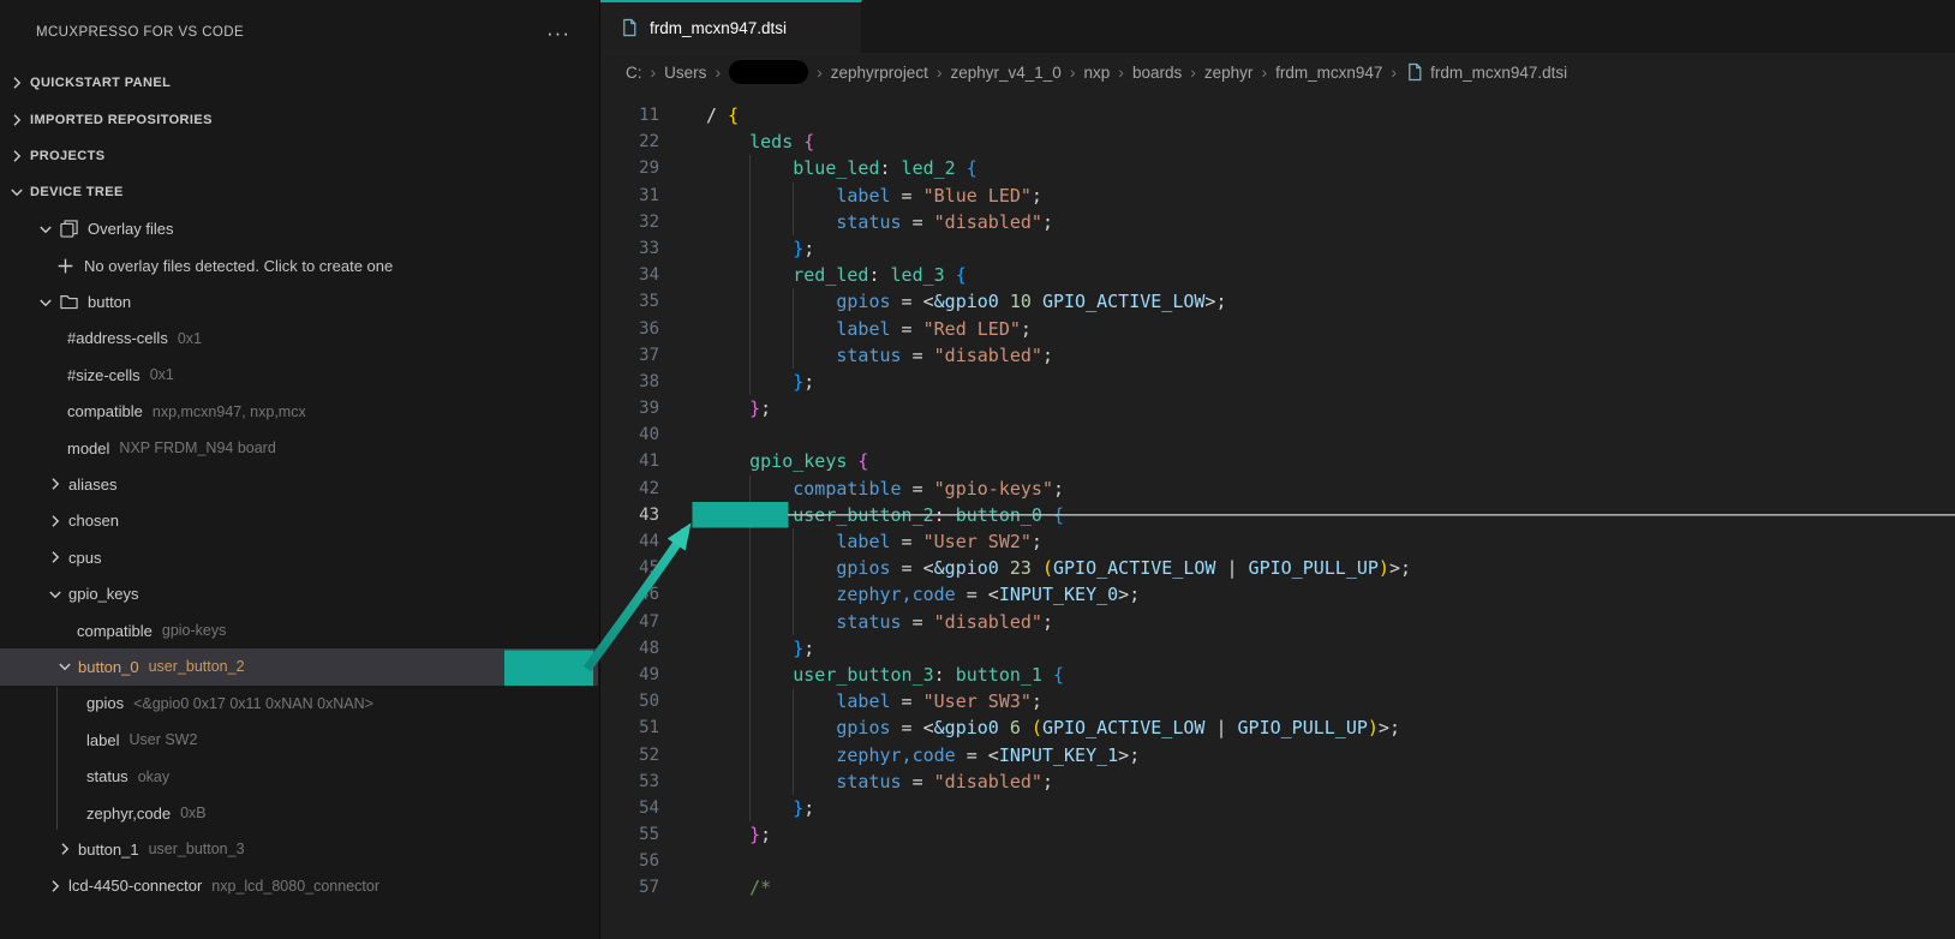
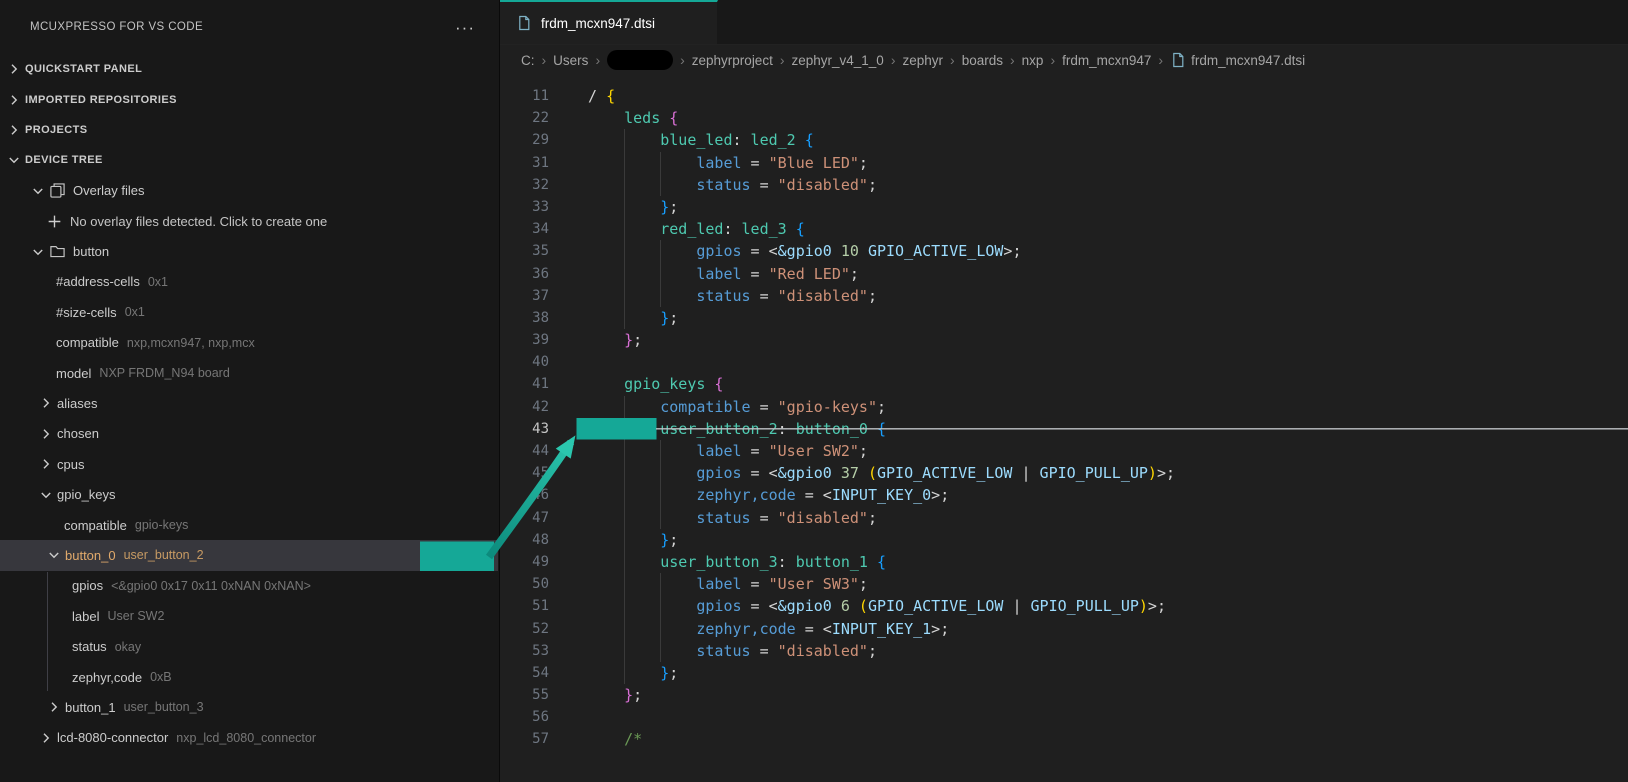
  MCUXPRESSO FOR VS CODE
  ···
  QUICKSTART PANEL
  IMPORTED REPOSITORIES
  PROJECTS
  DEVICE TREE
  Overlay files
  No overlay files detected. Click to create one
  button
  #address-cells
  0x1
  #size-cells
  0x1
  compatible
  nxp,mcxn947, nxp,mcx
  model
  NXP FRDM_N94 board
  aliases
  chosen
  cpus
  gpio_keys
  compatible
  gpio-keys
  button_0
  user_button_2
  gpios
  <&gpio0 0x17 0x11 0xNAN 0xNAN>
  label
  User SW2
  status
  okay
  zephyr,code
  0xB
  button_1
  user_button_3
- lcd-4450-connector
+ lcd-8080-connector
  nxp_lcd_8080_connector
  frdm_mcxn947.dtsi
  C:
  ›
  Users
  ›
  ›
  zephyrproject
  ›
  zephyr_v4_1_0
  ›
- nxp
+ zephyr
  ›
  boards
  ›
- zephyr
+ nxp
  ›
  frdm_mcxn947
  ›
  frdm_mcxn947.dtsi
  11
  / {
  22
  leds {
  29
  blue_led: led_2 {
  31
  label = "Blue LED";
  32
  status = "disabled";
  33
  };
  34
  red_led: led_3 {
  35
  gpios = <&gpio0 10 GPIO_ACTIVE_LOW>;
  36
  label = "Red LED";
  37
  status = "disabled";
  38
  };
  39
  };
  40
  41
  gpio_keys {
  42
  compatible = "gpio-keys";
  43
  44
  label = "User SW2";
  45
- gpios = <&gpio0 23 (GPIO_ACTIVE_LOW | GPIO_PULL_UP)>;
+ gpios = <&gpio0 37 (GPIO_ACTIVE_LOW | GPIO_PULL_UP)>;
  zephyr,code = <INPUT_KEY_0>;
  47
  status = "disabled";
  48
  };
  49
  user_button_3: button_1 {
  50
  label = "User SW3";
  51
  gpios = <&gpio0 6 (GPIO_ACTIVE_LOW | GPIO_PULL_UP)>;
  52
  zephyr,code = <INPUT_KEY_1>;
  53
  status = "disabled";
  54
  };
  55
  };
  56
  57
  /*
